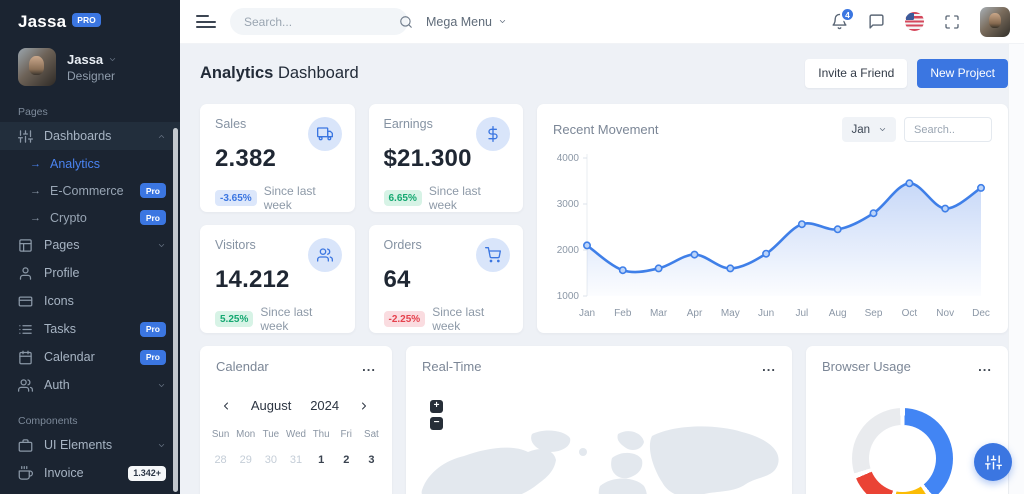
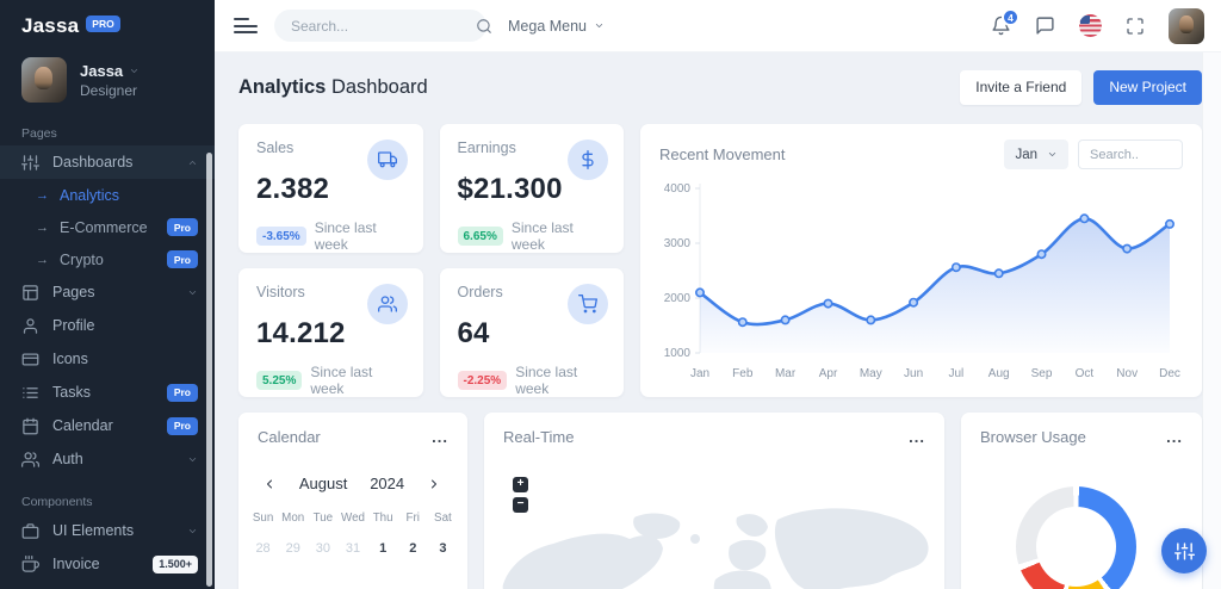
  Jassa
  PRO
  Jassa
  Designer
  Pages
  Dashboards
  →
  Analytics
  →
  E-Commerce
  Pro
  →
  Crypto
  Pro
  Pages
  Profile
  Icons
  Tasks
  Pro
  Calendar
  Pro
  Auth
  Components
  UI Elements
  Invoice
- 1.342+
+ 1.500+
  Search...
  Mega Menu
  4
  Analytics Dashboard
  Invite a Friend
  New Project
  Sales
  2.382
  -3.65%
  Since last week
  Earnings
  $21.300
  6.65%
  Since last week
  Visitors
  14.212
  5.25%
  Since last week
  Orders
  64
  -2.25%
  Since last week
  Recent Movement
  Jan
  Search..
  1000
  2000
  3000
  4000
  Jan
  Feb
  Mar
  Apr
  May
  Jun
  Jul
  Aug
  Sep
  Oct
  Nov
  Dec
  Calendar
  ...
  August
  2024
  Sun
  Mon
  Tue
  Wed
  Thu
  Fri
  Sat
  28
  29
  30
  31
  1
  2
  3
  Real-Time
  ...
  +
  −
  Browser Usage
  ...
